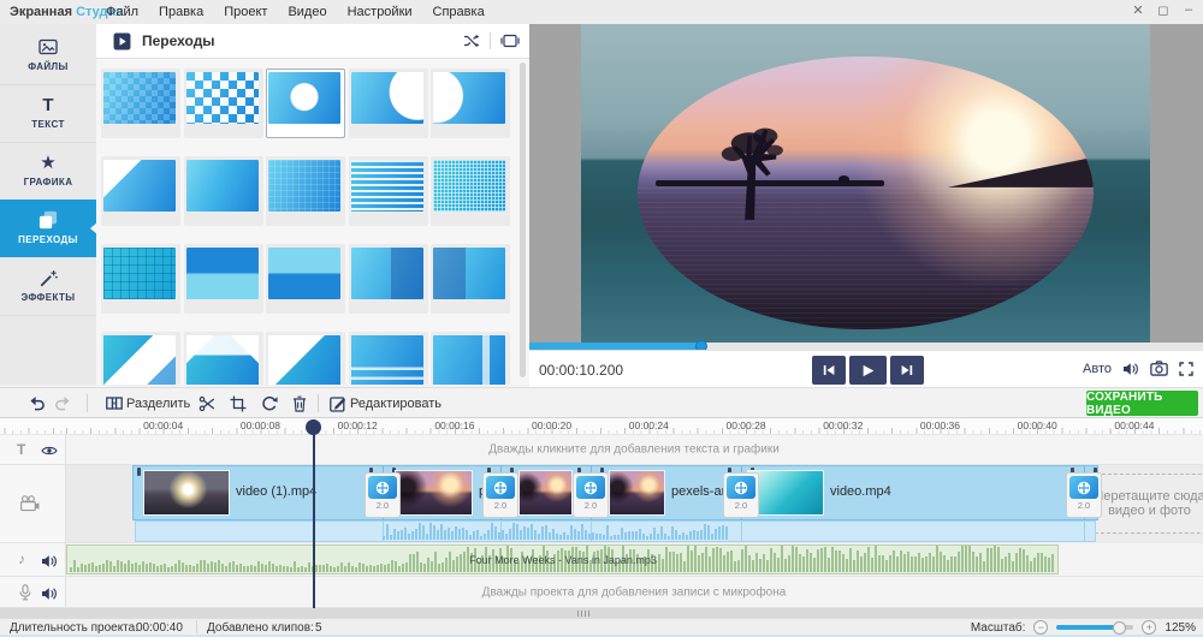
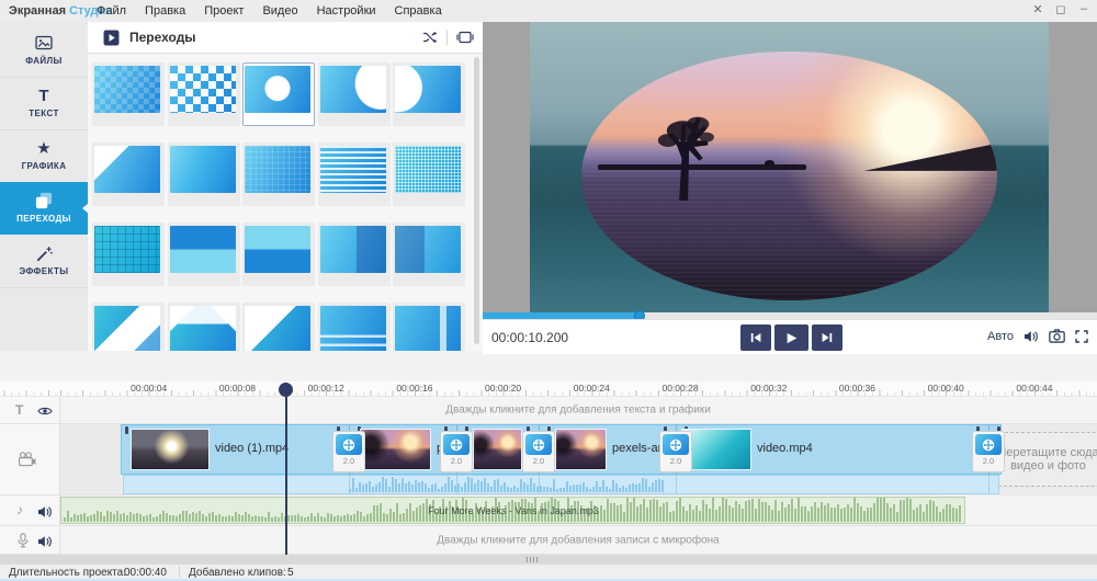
  Экранная Студия
  Файл
  Правка
  Проект
  Видео
  Настройки
  Справка
  ✕
  ◻
  –
  ФАЙЛЫ
  T
  ТЕКСТ
  ★
  ГРАФИКА
  ПЕРЕХОДЫ
  ЭФФЕКТЫ
  Переходы
  00:00:10.200
  Авто
- Разделить
- Редактировать
- СОХРАНИТЬ ВИДЕО
  00:00:04
  00:00:08
  00:00:12
  00:00:16
  00:00:20
  00:00:24
  00:00:28
  00:00:32
  00:00:36
  00:00:40
  00:00:44
  T
  ♪
  Дважды кликните для добавления текста и графики
  еретащите сюда видео и фото
  video (1).mp
  pexels-a
  video.mp4
  2.0
  2.0
  2.0
  2.0
  2.0
  Four More Weeks - Vans in Japan.mp3
- Дважды проекта для добавления записи с микрофона
+ Дважды кликните для добавления записи с микрофона
  Длительность проекта:
  00:00:40
  Добавлено клипов:
  5
- Масштаб:
- −
- +
- 125%
